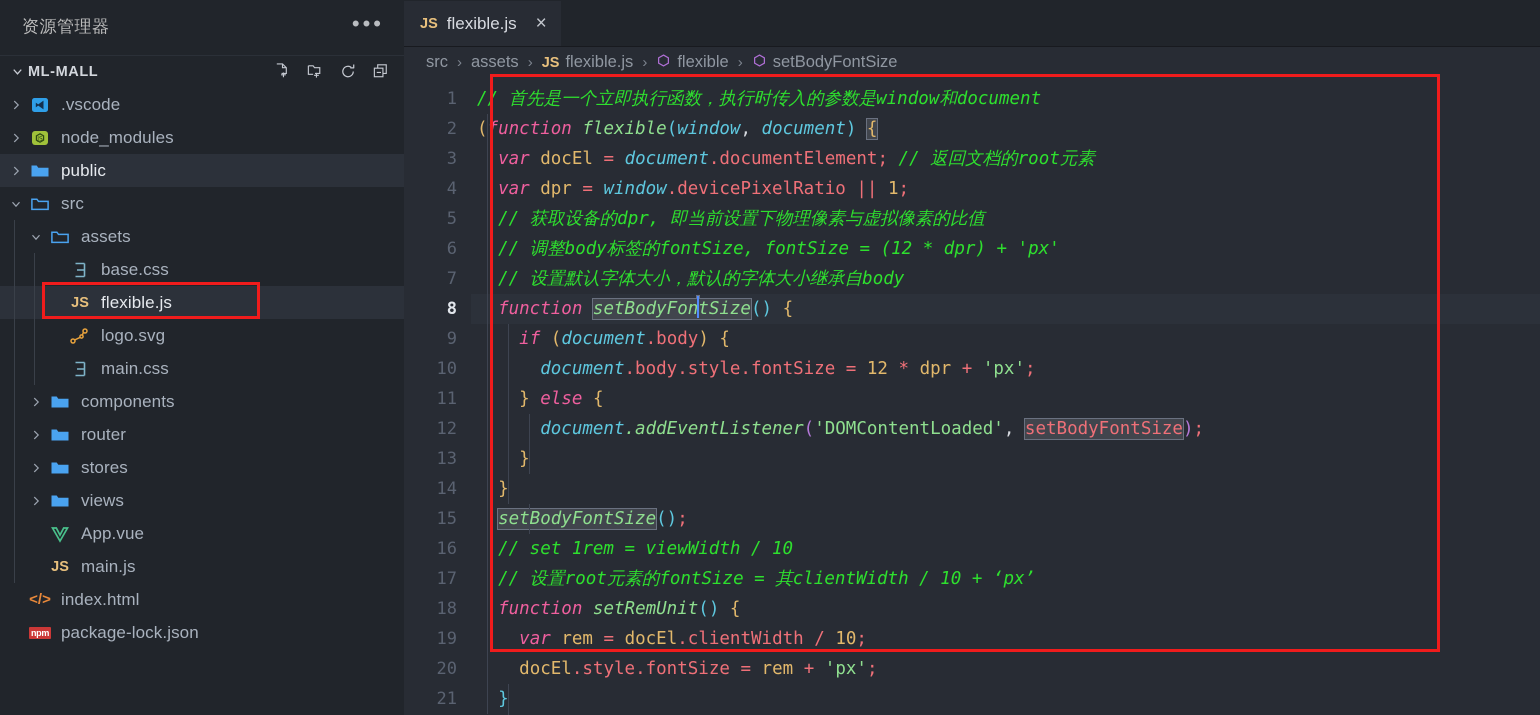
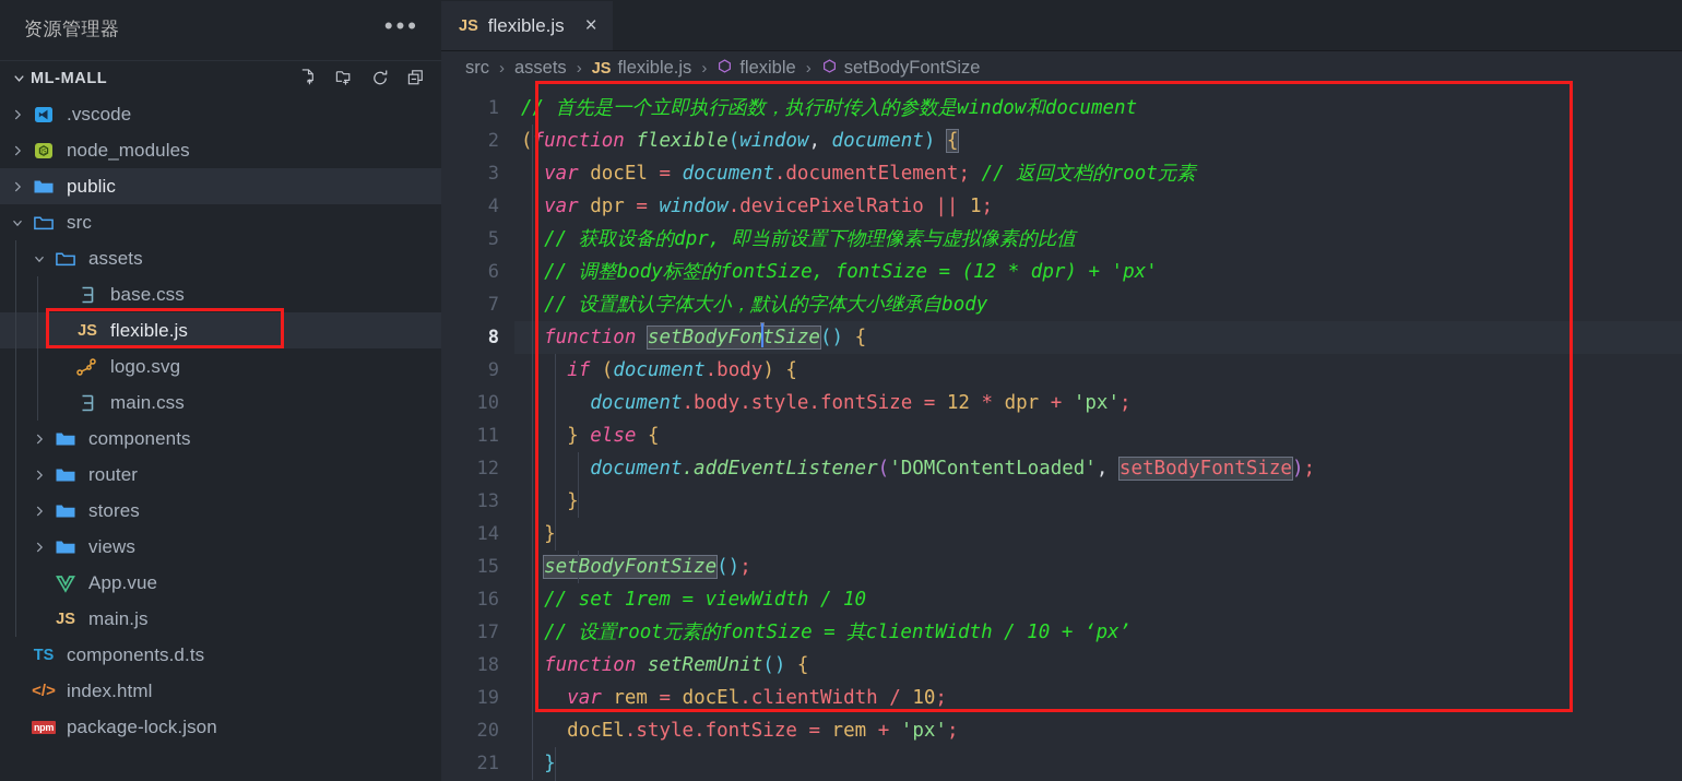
  资源管理器
  •••
  ML-MALL
  .vscode
  node_modules
  public
  src
  assets
  base.css
  JS
  flexible.js
  logo.svg
  main.css
  components
  router
  stores
  views
  App.vue
  JS
  main.js
+ TS
+ components.d.ts
  </>
  index.html
  npm
  package-lock.json
  JS
  flexible.js
  ×
  src
  ›
  assets
  ›
  JS
  flexible.js
  ›
  flexible
  ›
  setBodyFontSize
  1
  2
  3
  4
  5
  6
  7
  8
  9
  10
  11
  12
  13
  14
  15
  16
  17
  18
  19
  20
  21
  // 首先是一个立即执行函数，执行时传入的参数是window和document
  (function flexible(window, document) {
  var docEl = document.documentElement; // 返回文档的root元素
  var dpr = window.devicePixelRatio || 1;
  // 获取设备的dpr, 即当前设置下物理像素与虚拟像素的比值
  // 调整body标签的fontSize, fontSize = (12 * dpr) + 'px'
  // 设置默认字体大小，默认的字体大小继承自body
  function setBodyFontSize() {
  if (document.body) {
  document.body.style.fontSize = 12 * dpr + 'px';
  } else {
  document.addEventListener('DOMContentLoaded', setBodyFontSize);
  }
  }
  setBodyFontSize();
  // set 1rem = viewWidth / 10
  // 设置root元素的fontSize = 其clientWidth / 10 + ‘px’
  function setRemUnit() {
  var rem = docEl.clientWidth / 10;
  docEl.style.fontSize = rem + 'px';
  }
